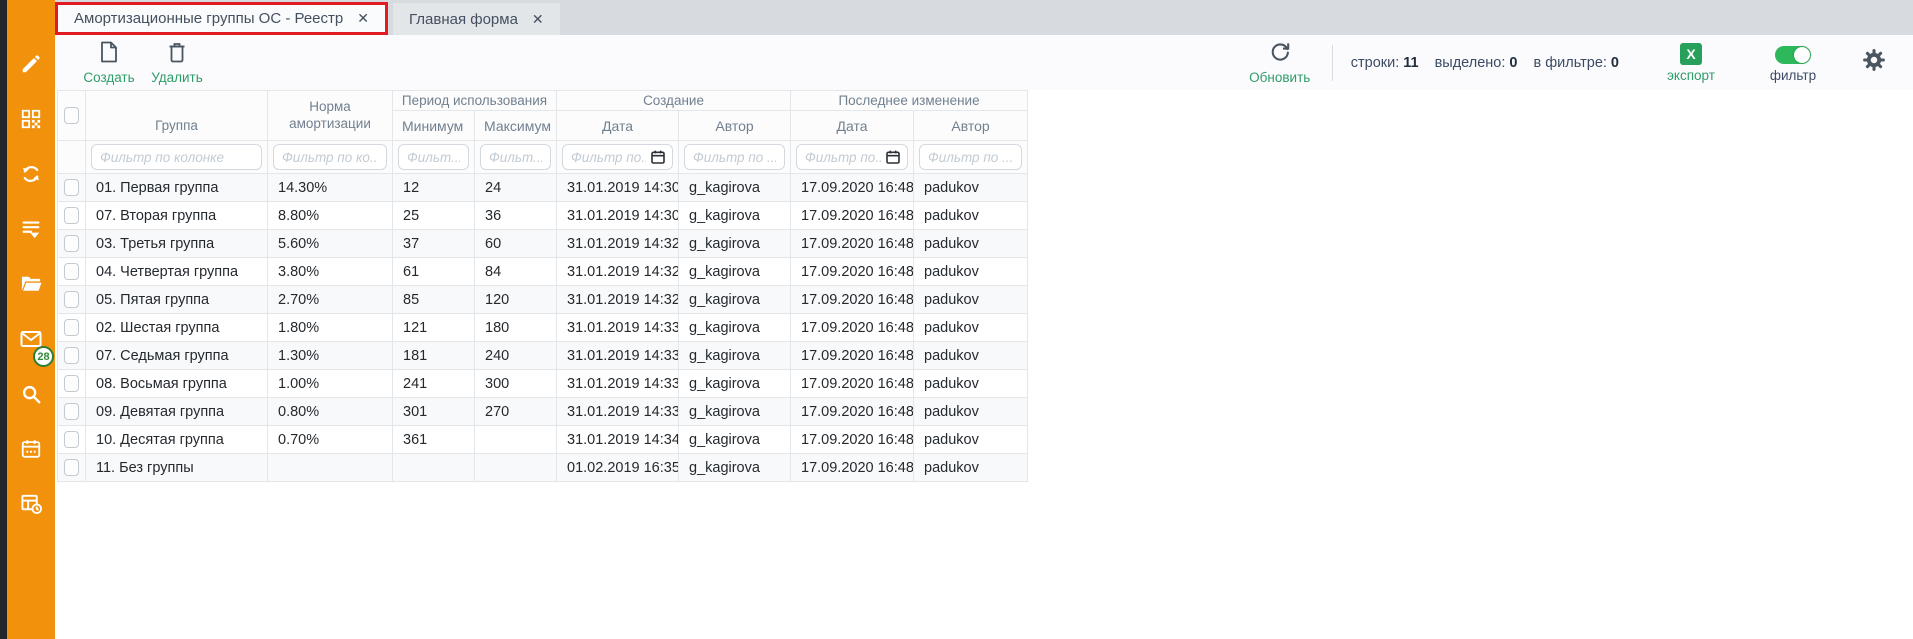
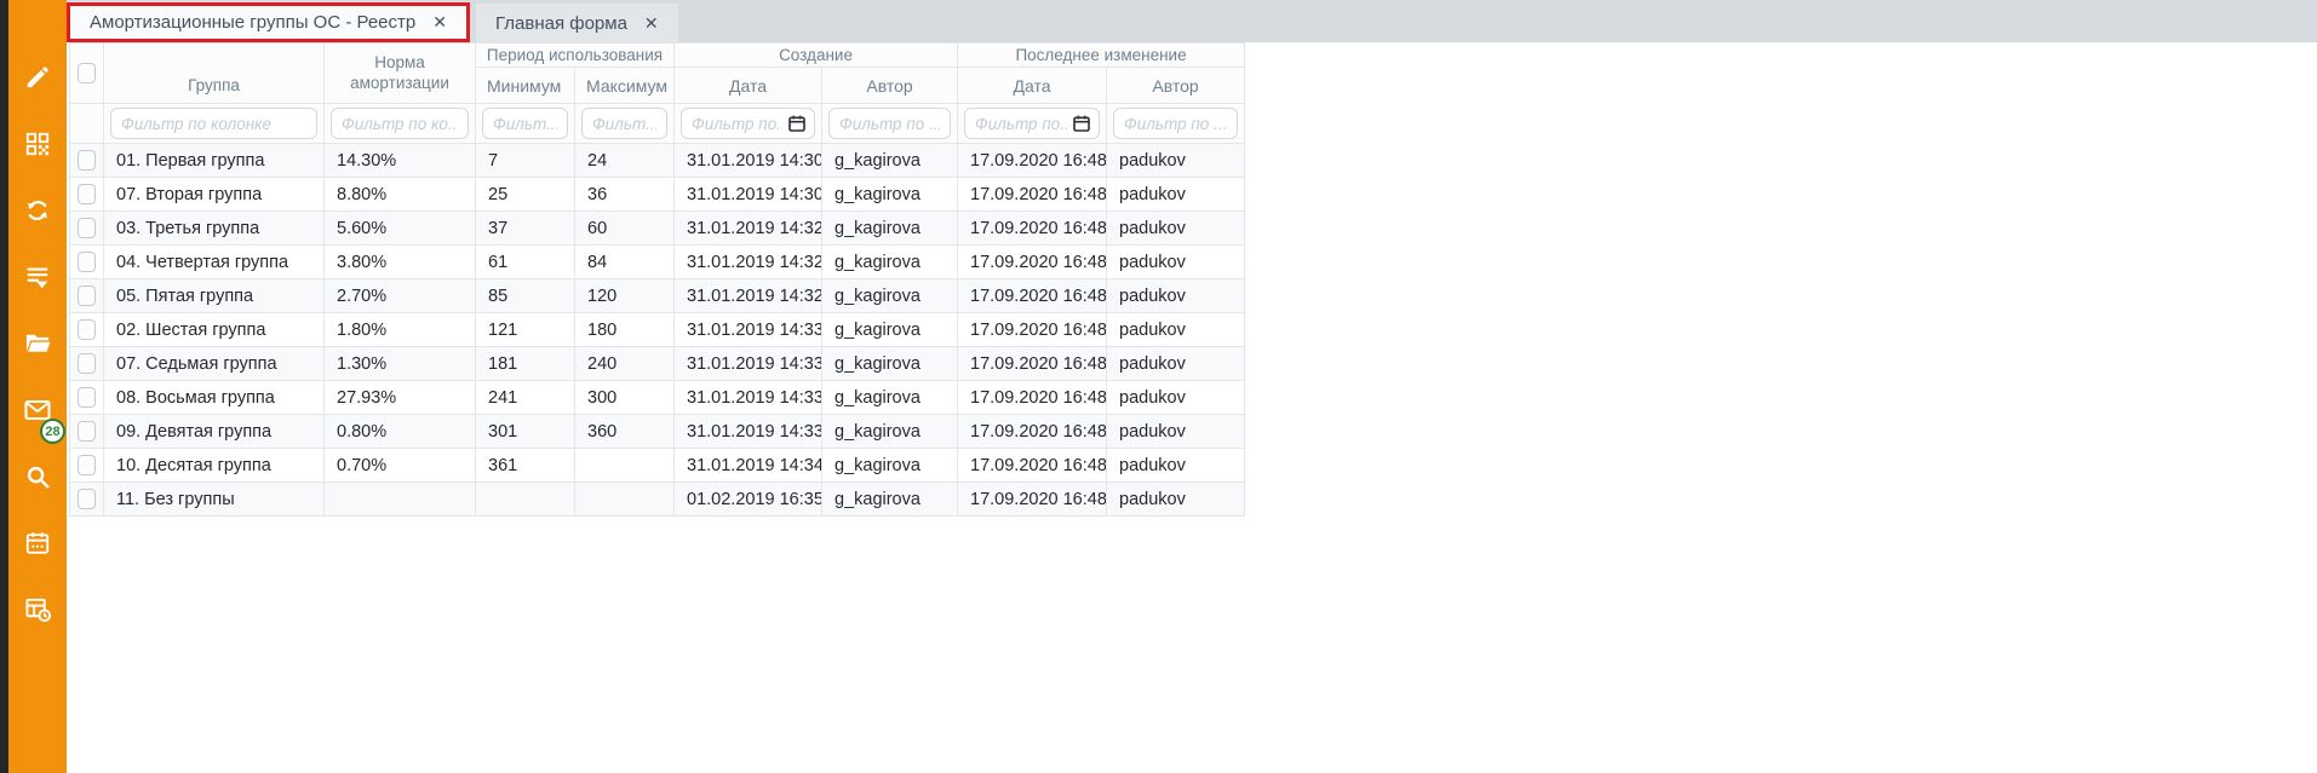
  28
  Амортизационные группы ОС - Реестр
  ✕
  Главная форма
  ✕
- Создать
- Удалить
- Обновить
- строки: 11
- выделено: 0
- в фильтре: 0
- X
- экспорт
- фильтр
  	Группа	Норма амортизации	Период использования	Создание	Последнее изменение
  Минимум	Максимум	Дата	Автор	Дата	Автор
  	Фильтр по колонке	Фильтр по ко..	Фильт..	Фильт..	Фильтр по.	Фильтр по ..	Фильтр по..	Фильтр по ...
- 	01. Первая группа	14.30%	12	24	31.01.2019 14:30	g_kagirova	17.09.2020 16:48	padukov
+ 	01. Первая группа	14.30%	7	24	31.01.2019 14:30	g_kagirova	17.09.2020 16:48	padukov
  	07. Вторая группа	8.80%	25	36	31.01.2019 14:30	g_kagirova	17.09.2020 16:48	padukov
  	03. Третья группа	5.60%	37	60	31.01.2019 14:32	g_kagirova	17.09.2020 16:48	padukov
  	04. Четвертая группа	3.80%	61	84	31.01.2019 14:32	g_kagirova	17.09.2020 16:48	padukov
  	05. Пятая группа	2.70%	85	120	31.01.2019 14:32	g_kagirova	17.09.2020 16:48	padukov
  	02. Шестая группа	1.80%	121	180	31.01.2019 14:33	g_kagirova	17.09.2020 16:48	padukov
  	07. Седьмая группа	1.30%	181	240	31.01.2019 14:33	g_kagirova	17.09.2020 16:48	padukov
- 	08. Восьмая группа	1.00%	241	300	31.01.2019 14:33	g_kagirova	17.09.2020 16:48	padukov
+ 	08. Восьмая группа	27.93%	241	300	31.01.2019 14:33	g_kagirova	17.09.2020 16:48	padukov
- 	09. Девятая группа	0.80%	301	270	31.01.2019 14:33	g_kagirova	17.09.2020 16:48	padukov
+ 	09. Девятая группа	0.80%	301	360	31.01.2019 14:33	g_kagirova	17.09.2020 16:48	padukov
  	10. Десятая группа	0.70%	361		31.01.2019 14:34	g_kagirova	17.09.2020 16:48	padukov
  	11. Без группы				01.02.2019 16:35	g_kagirova	17.09.2020 16:48	padukov
